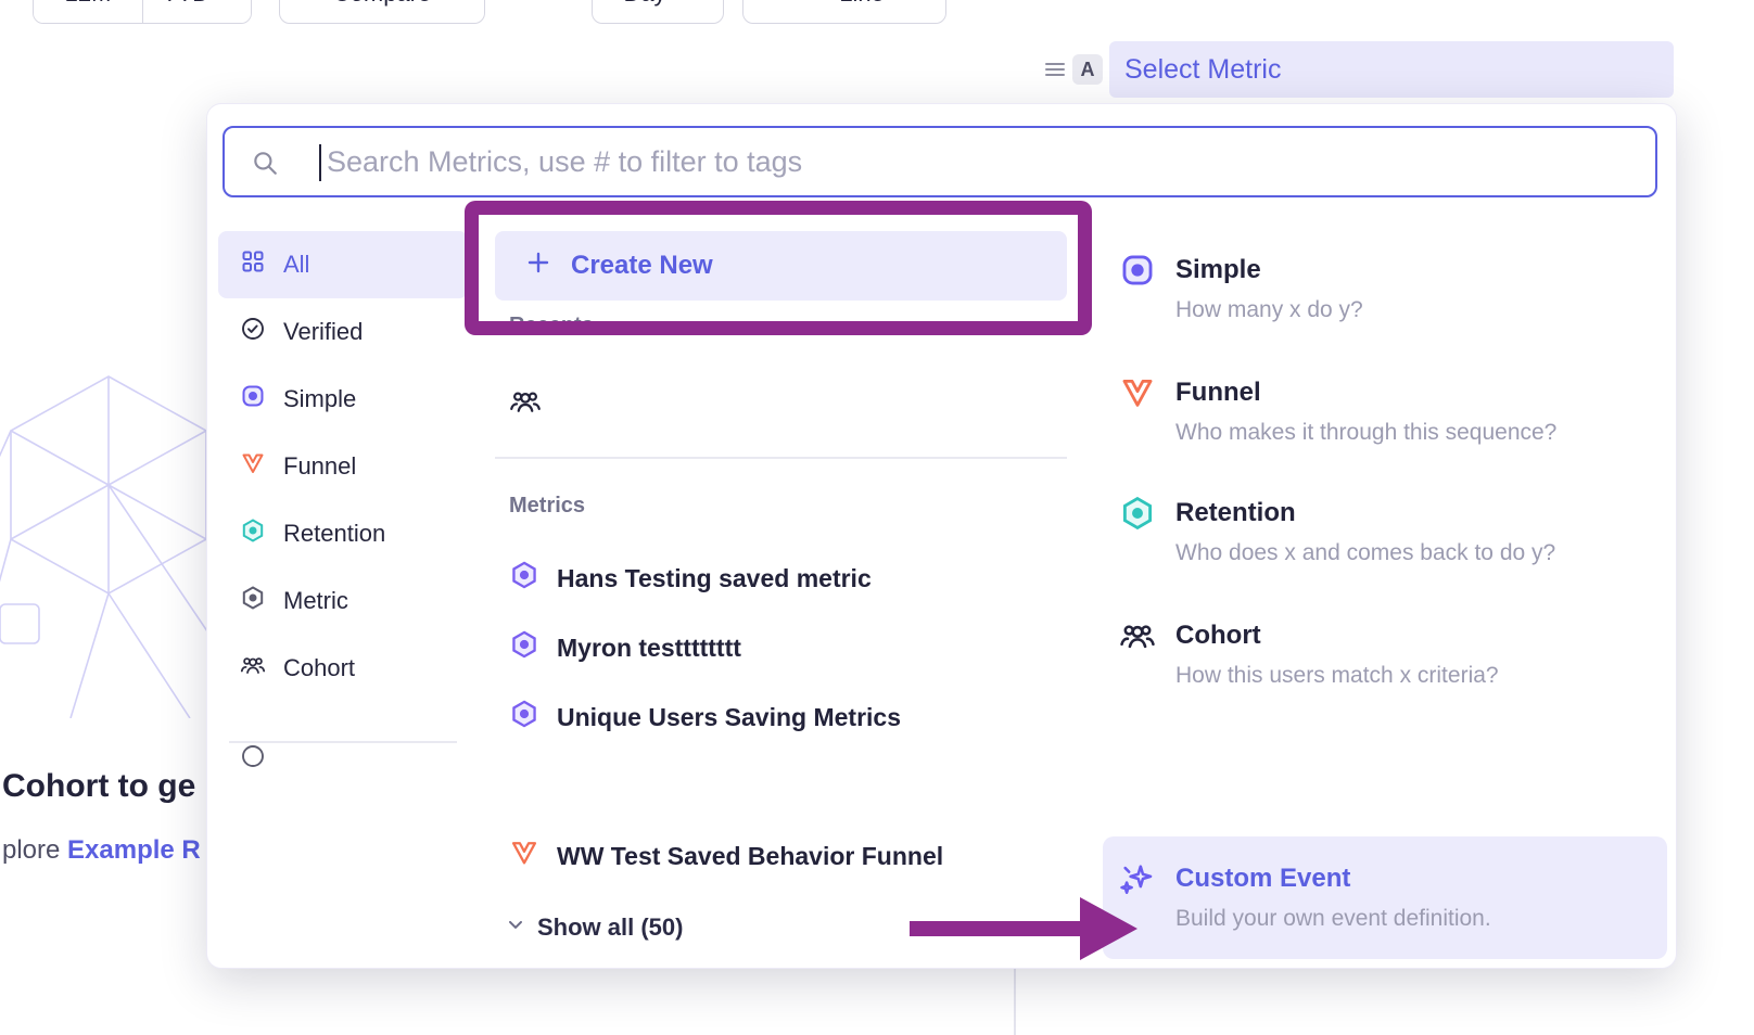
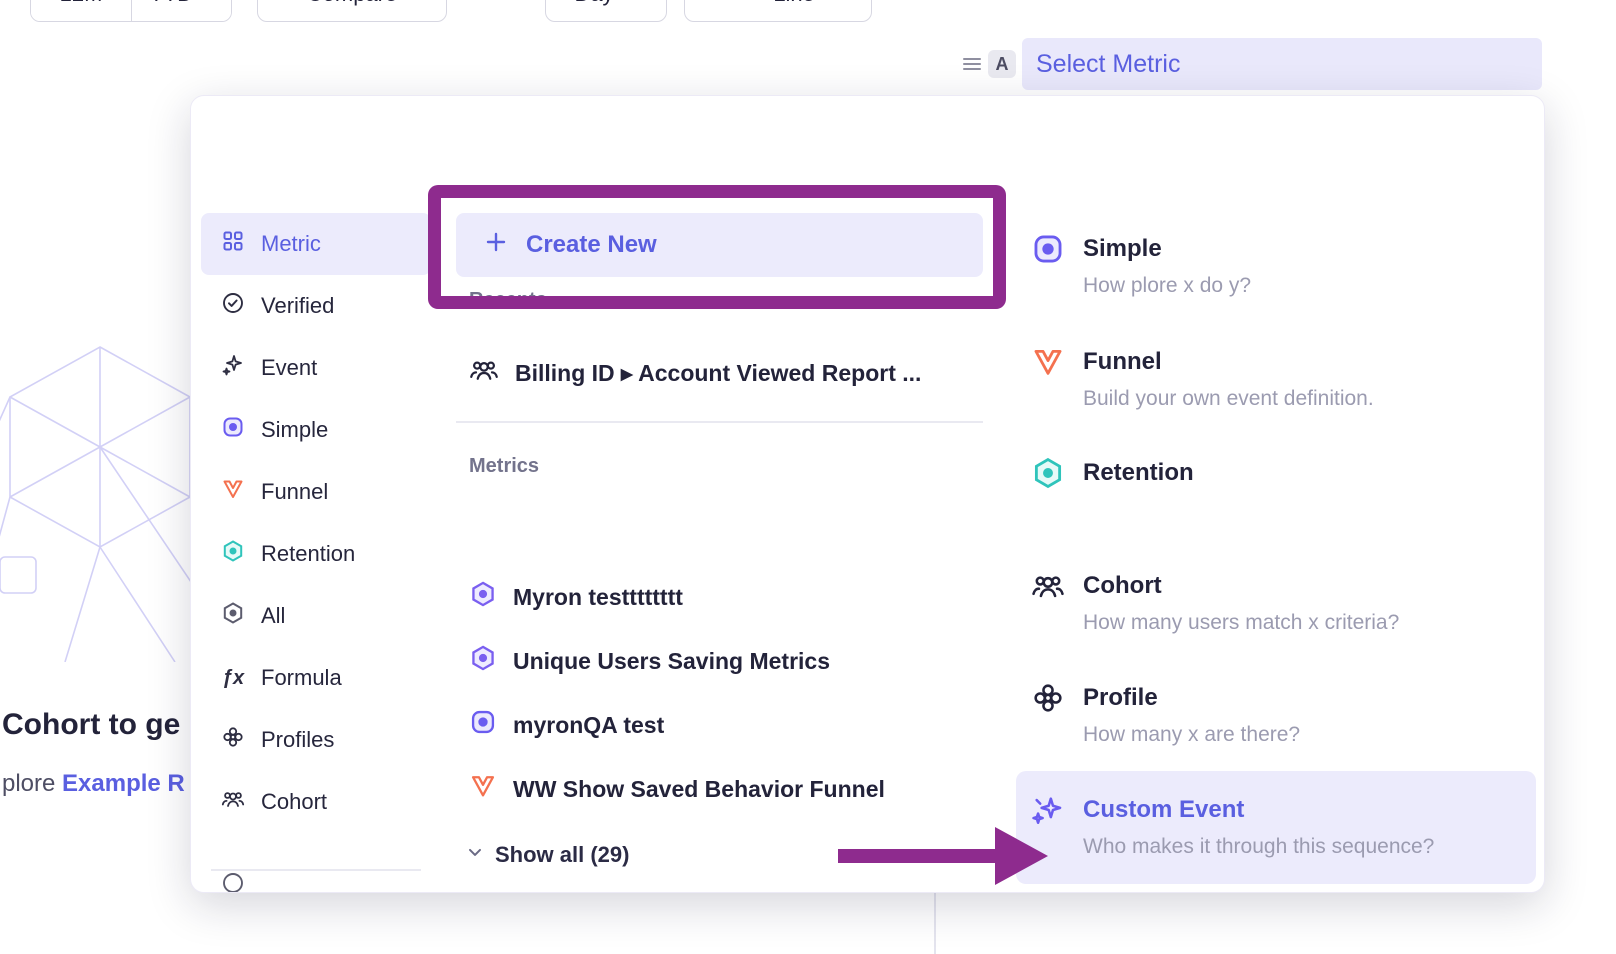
  A
  Select Metric
  Cohort to ge
  plore Example R
- Search Metrics, use # to filter to tags
- All
+ Metric
  Verified
+ Event
  Simple
  Funnel
  Retention
- Metric
+ All
+ ƒx
+ Formula
+ Profiles
  Cohort
  Create New
  Recents
+ Billing ID ▸ Account Viewed Report ...
  Metrics
- Hans Testing saved metric
  Myron testttttttt
  Unique Users Saving Metrics
+ myronQA test
- WW Test Saved Behavior Funnel
+ WW Show Saved Behavior Funnel
- Show all (50)
+ Show all (29)
  Simple
- How many x do y?
+ How plore x do y?
  Funnel
- Who makes it through this sequence?
+ Build your own event definition.
  Retention
- Who does x and comes back to do y?
  Cohort
- How this users match x criteria?
+ How many users match x criteria?
+ Profile
+ How many x are there?
  Custom Event
- Build your own event definition.
+ Who makes it through this sequence?
